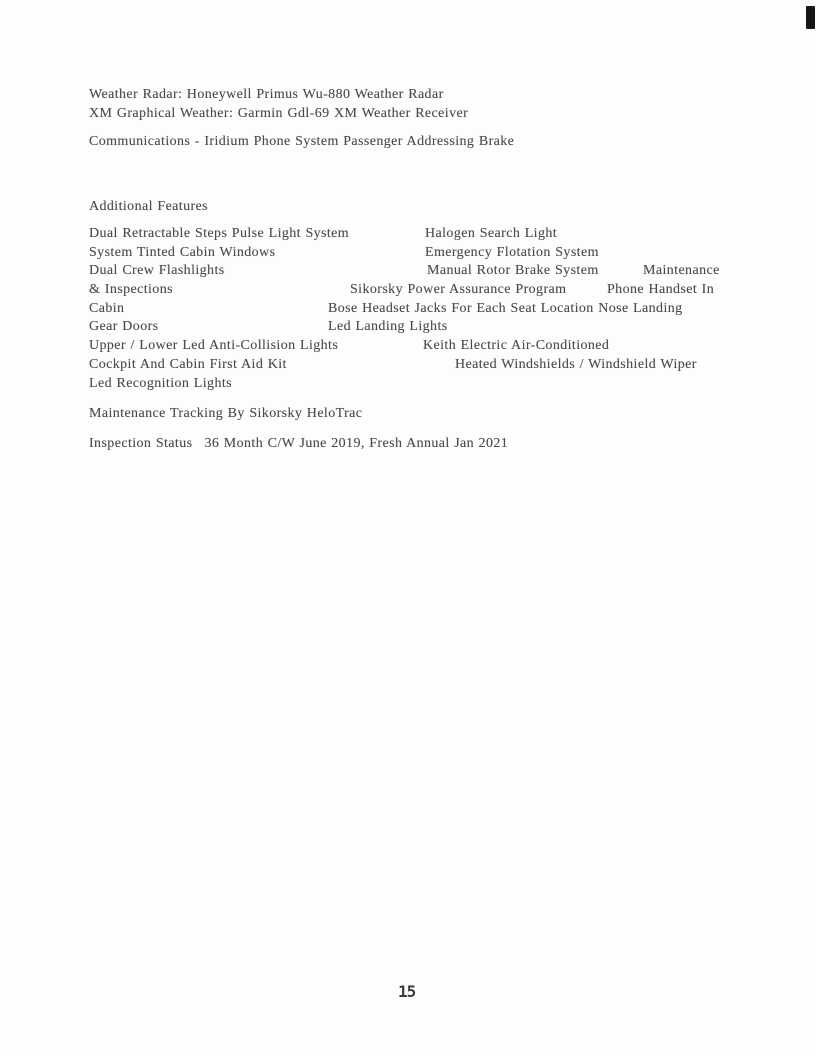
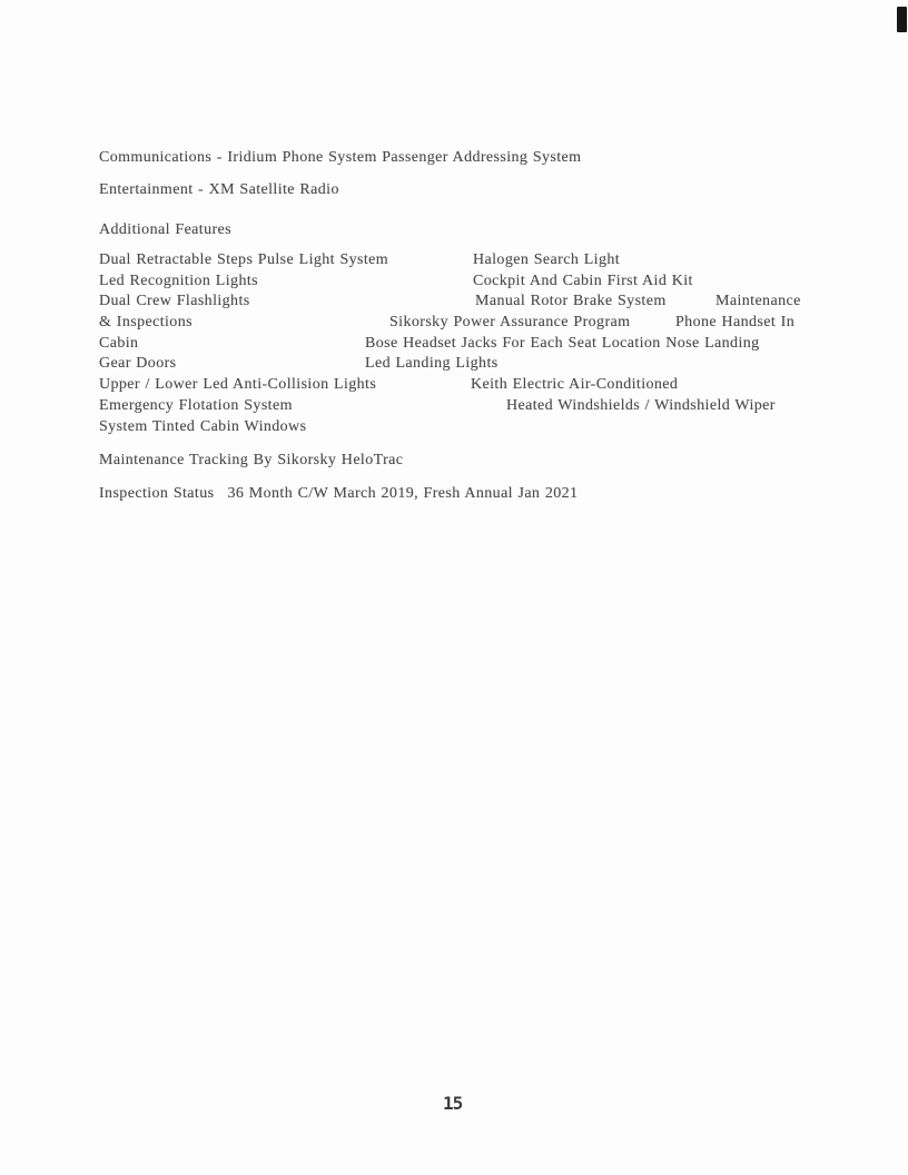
- Weather Radar: Honeywell Primus Wu-880 Weather Radar
- XM Graphical Weather: Garmin Gdl-69 XM Weather Receiver
- Communications - Iridium Phone System Passenger Addressing Brake
+ Communications - Iridium Phone System Passenger Addressing System
+ Entertainment - XM Satellite Radio
  Additional Features
  Dual Retractable Steps Pulse Light System
  Halogen Search Light
- System Tinted Cabin Windows
+ Led Recognition Lights
- Emergency Flotation System
+ Cockpit And Cabin First Aid Kit
  Dual Crew Flashlights
  Manual Rotor Brake System
  Maintenance
  & Inspections
  Sikorsky Power Assurance Program
  Phone Handset In
  Cabin
  Bose Headset Jacks For Each Seat Location Nose Landing
  Gear Doors
  Led Landing Lights
  Upper / Lower Led Anti-Collision Lights
  Keith Electric Air-Conditioned
- Cockpit And Cabin First Aid Kit
+ Emergency Flotation System
  Heated Windshields / Windshield Wiper
- Led Recognition Lights
+ System Tinted Cabin Windows
  Maintenance Tracking By Sikorsky HeloTrac
- Inspection Status 36 Month C/W June 2019, Fresh Annual Jan 2021
+ Inspection Status 36 Month C/W March 2019, Fresh Annual Jan 2021
  15
